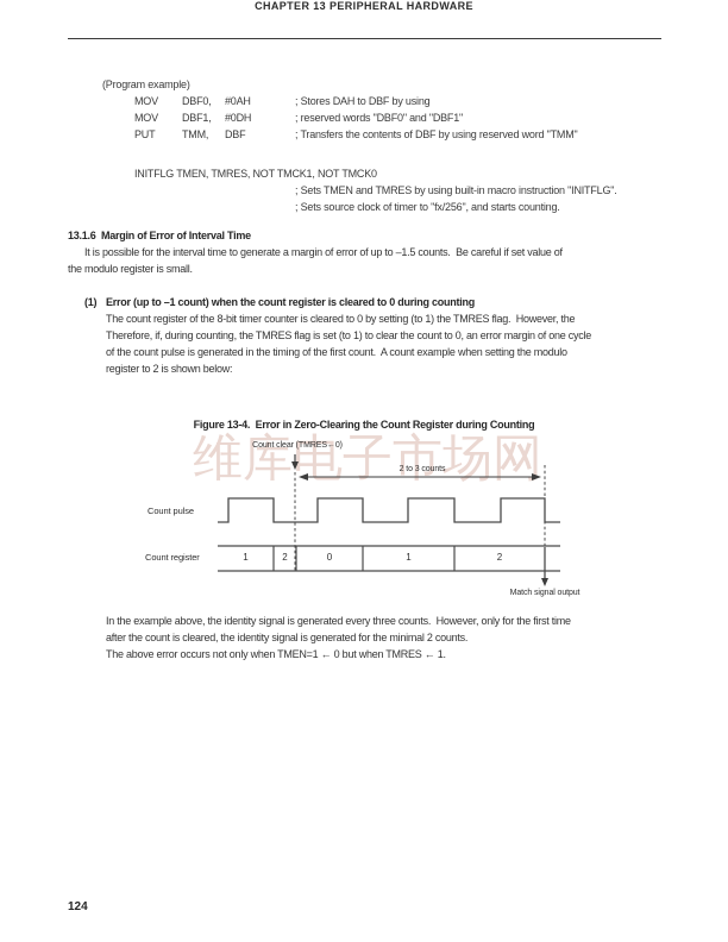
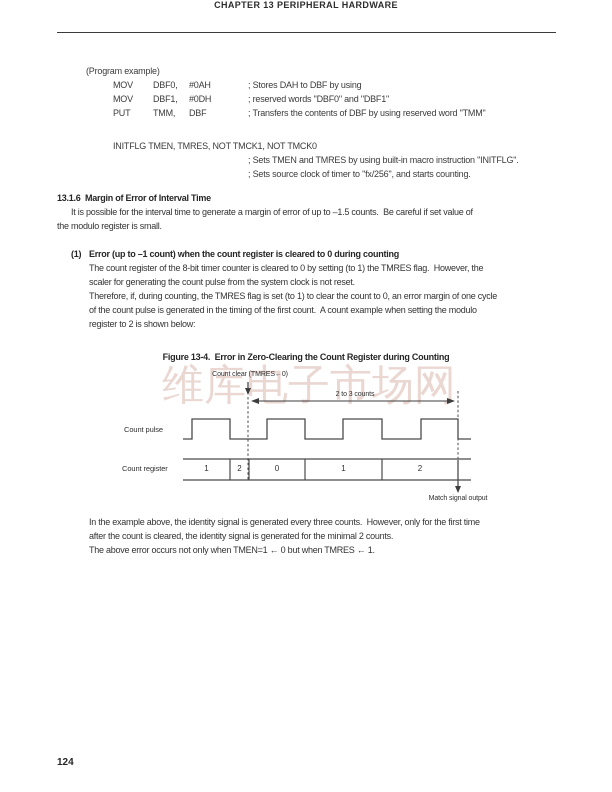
  CHAPTER 13 PERIPHERAL HARDWARE
  (Program example)
  MOV
  DBF0,
  #0AH
  ; Stores DAH to DBF by using
  MOV
  DBF1,
  #0DH
  ; reserved words "DBF0" and "DBF1"
  PUT
  TMM,
  DBF
  ; Transfers the contents of DBF by using reserved word "TMM"
  INITFLG TMEN, TMRES, NOT TMCK1, NOT TMCK0
  ; Sets TMEN and TMRES by using built-in macro instruction "INITFLG".
  ; Sets source clock of timer to "fx/256", and starts counting.
  13.1.6 Margin of Error of Interval Time
  It is possible for the interval time to generate a margin of error of up to –1.5 counts. Be careful if set value of
  the modulo register is small.
  (1)
  Error (up to –1 count) when the count register is cleared to 0 during counting
  The count register of the 8-bit timer counter is cleared to 0 by setting (to 1) the TMRES flag. However, the
+ scaler for generating the count pulse from the system clock is not reset.
  Therefore, if, during counting, the TMRES flag is set (to 1) to clear the count to 0, an error margin of one cycle
  of the count pulse is generated in the timing of the first count. A count example when setting the modulo
  register to 2 is shown below:
  Figure 13-4. Error in Zero-Clearing the Count Register during Counting
  维库电子市场网
  Count pulse
  Count register
  1
  2
  0
  1
  2
  In the example above, the identity signal is generated every three counts. However, only for the first time
  after the count is cleared, the identity signal is generated for the minimal 2 counts.
  The above error occurs not only when TMEN=1 ← 0 but when TMRES ← 1.
  124
